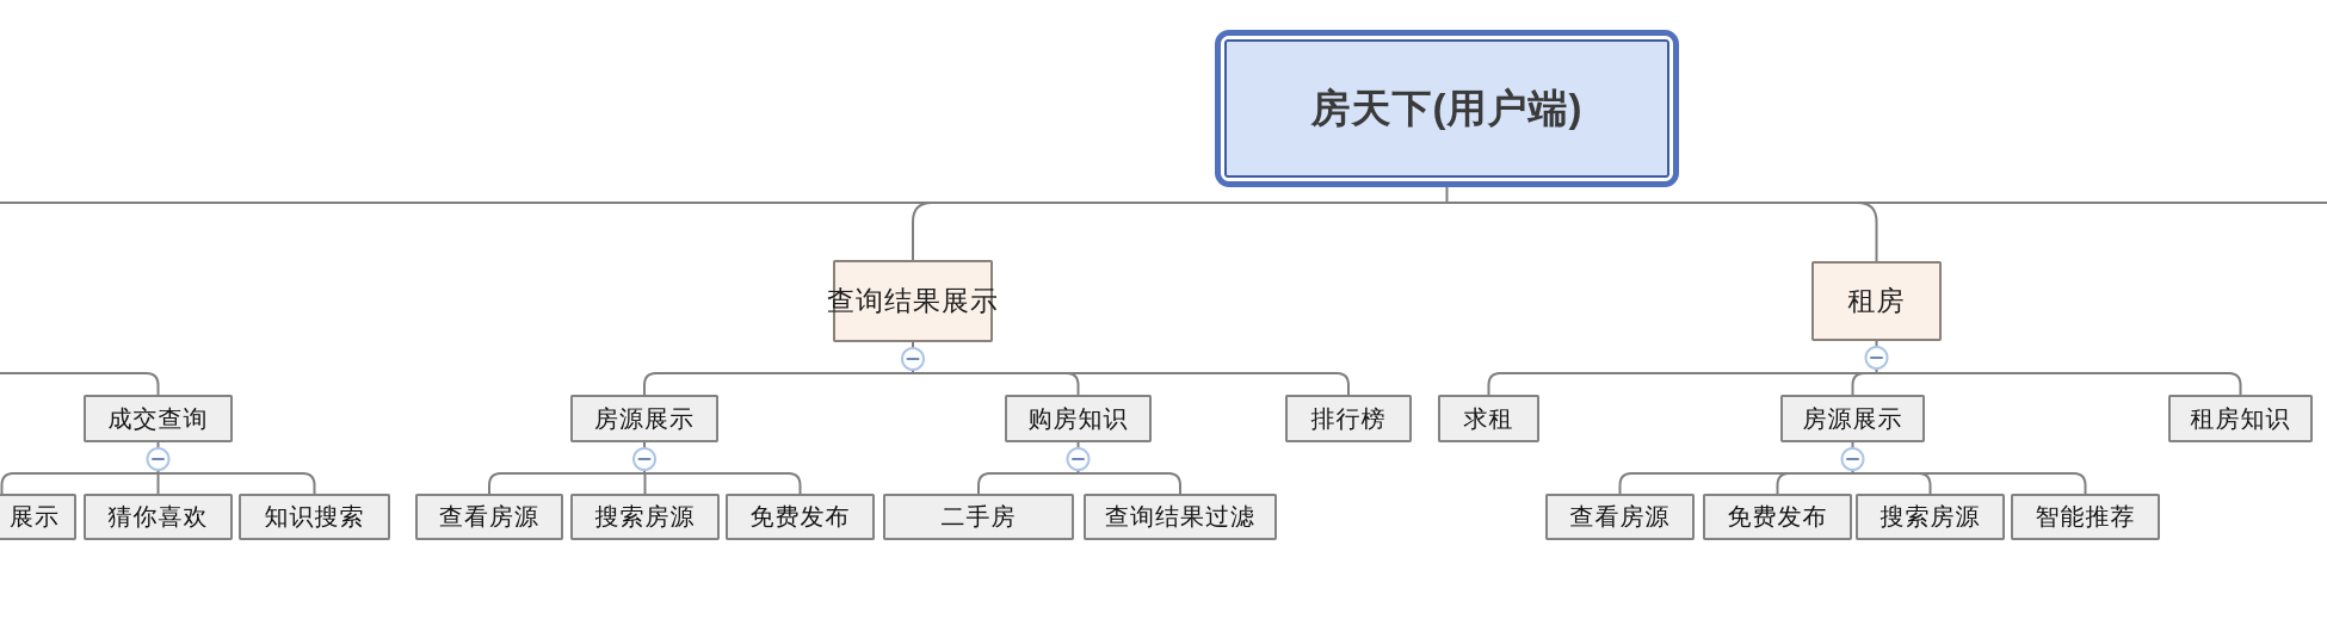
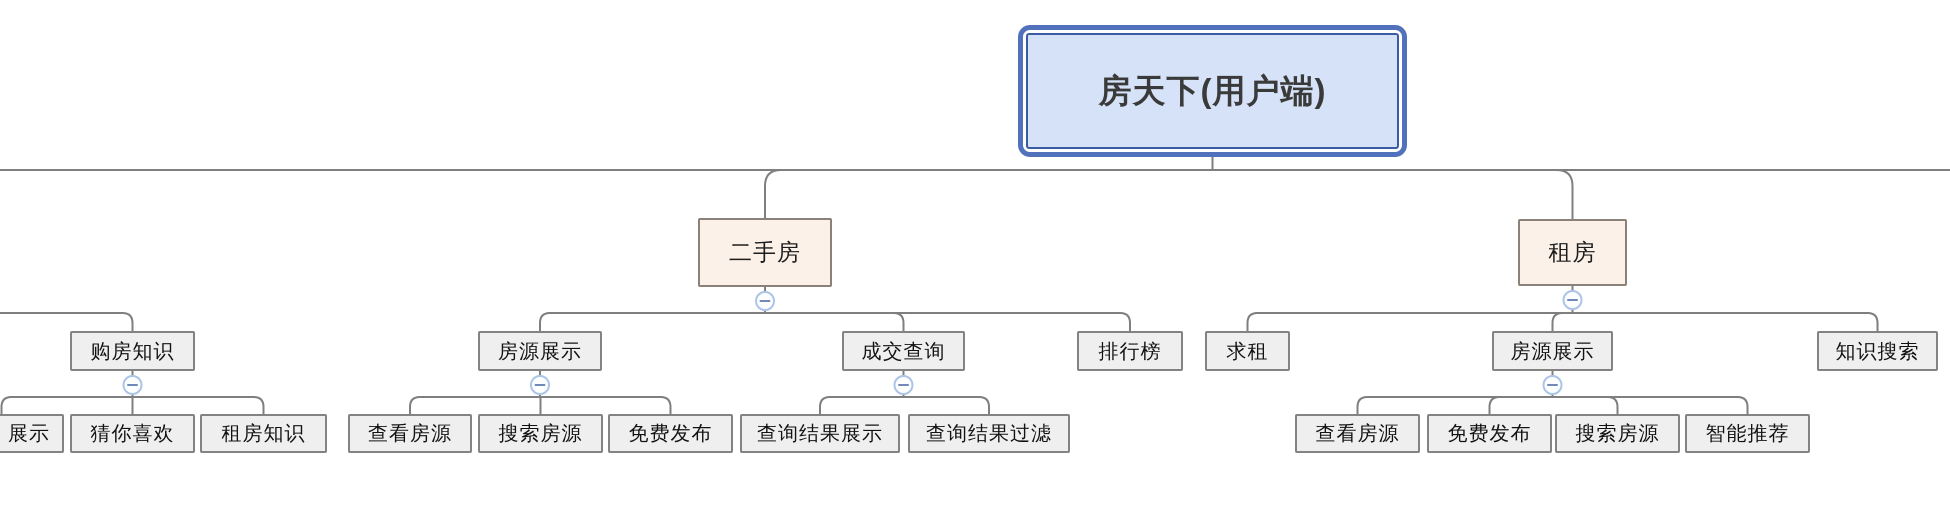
  房天下(用户端)
- 查询结果展示
+ 二手房
  租房
- 成交查询
+ 购房知识
  房源展示
- 购房知识
+ 成交查询
  排行榜
  求租
  房源展示
- 租房知识
+ 知识搜索
  展示
  猜你喜欢
- 知识搜索
+ 租房知识
  查看房源
  搜索房源
  免费发布
- 二手房
+ 查询结果展示
  查询结果过滤
  查看房源
  免费发布
  搜索房源
  智能推荐
